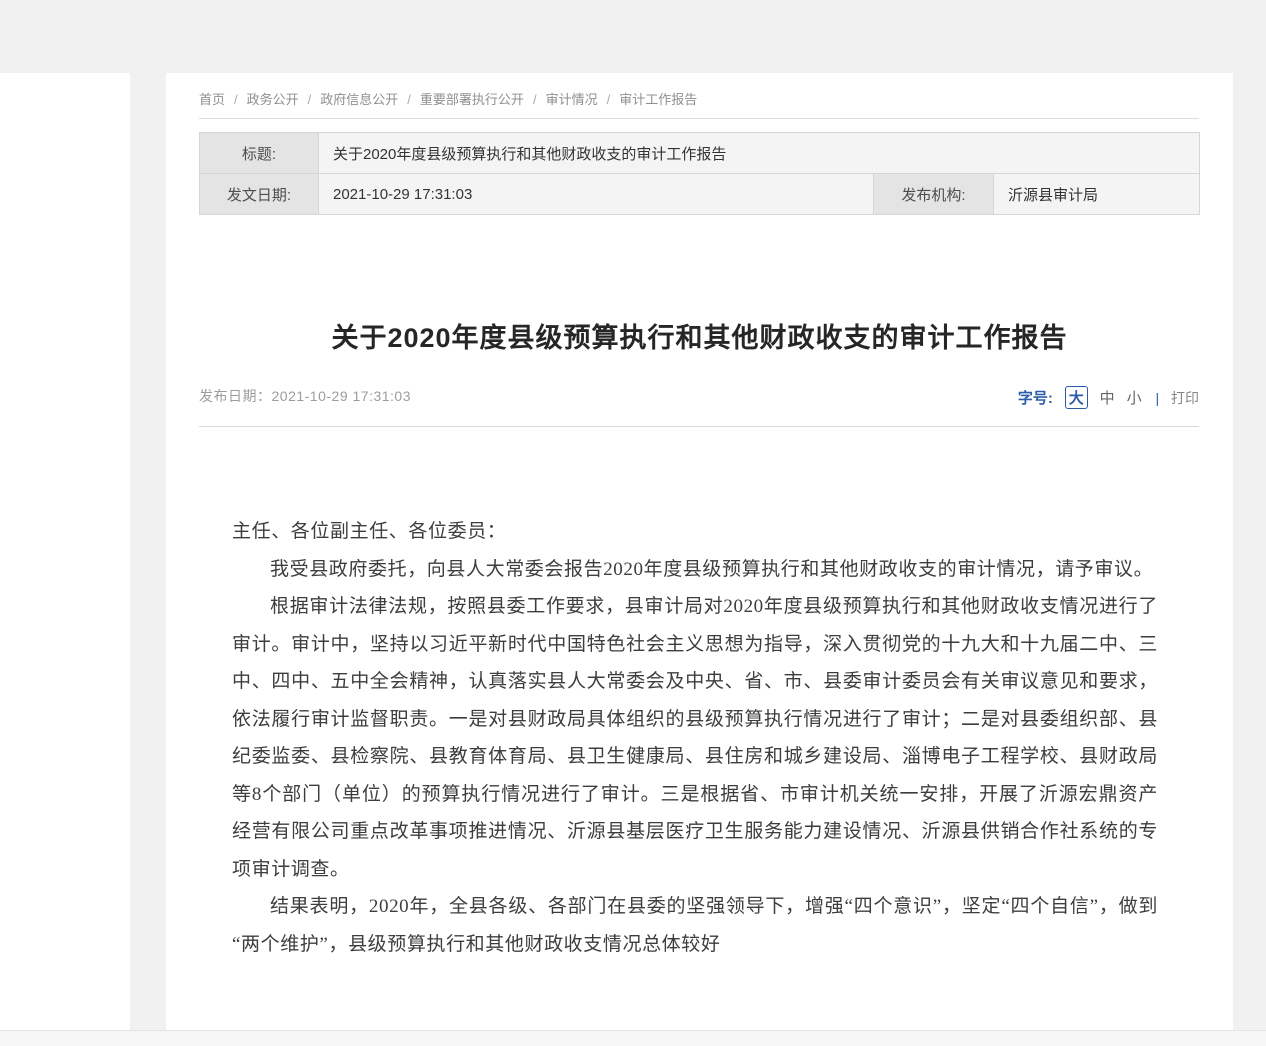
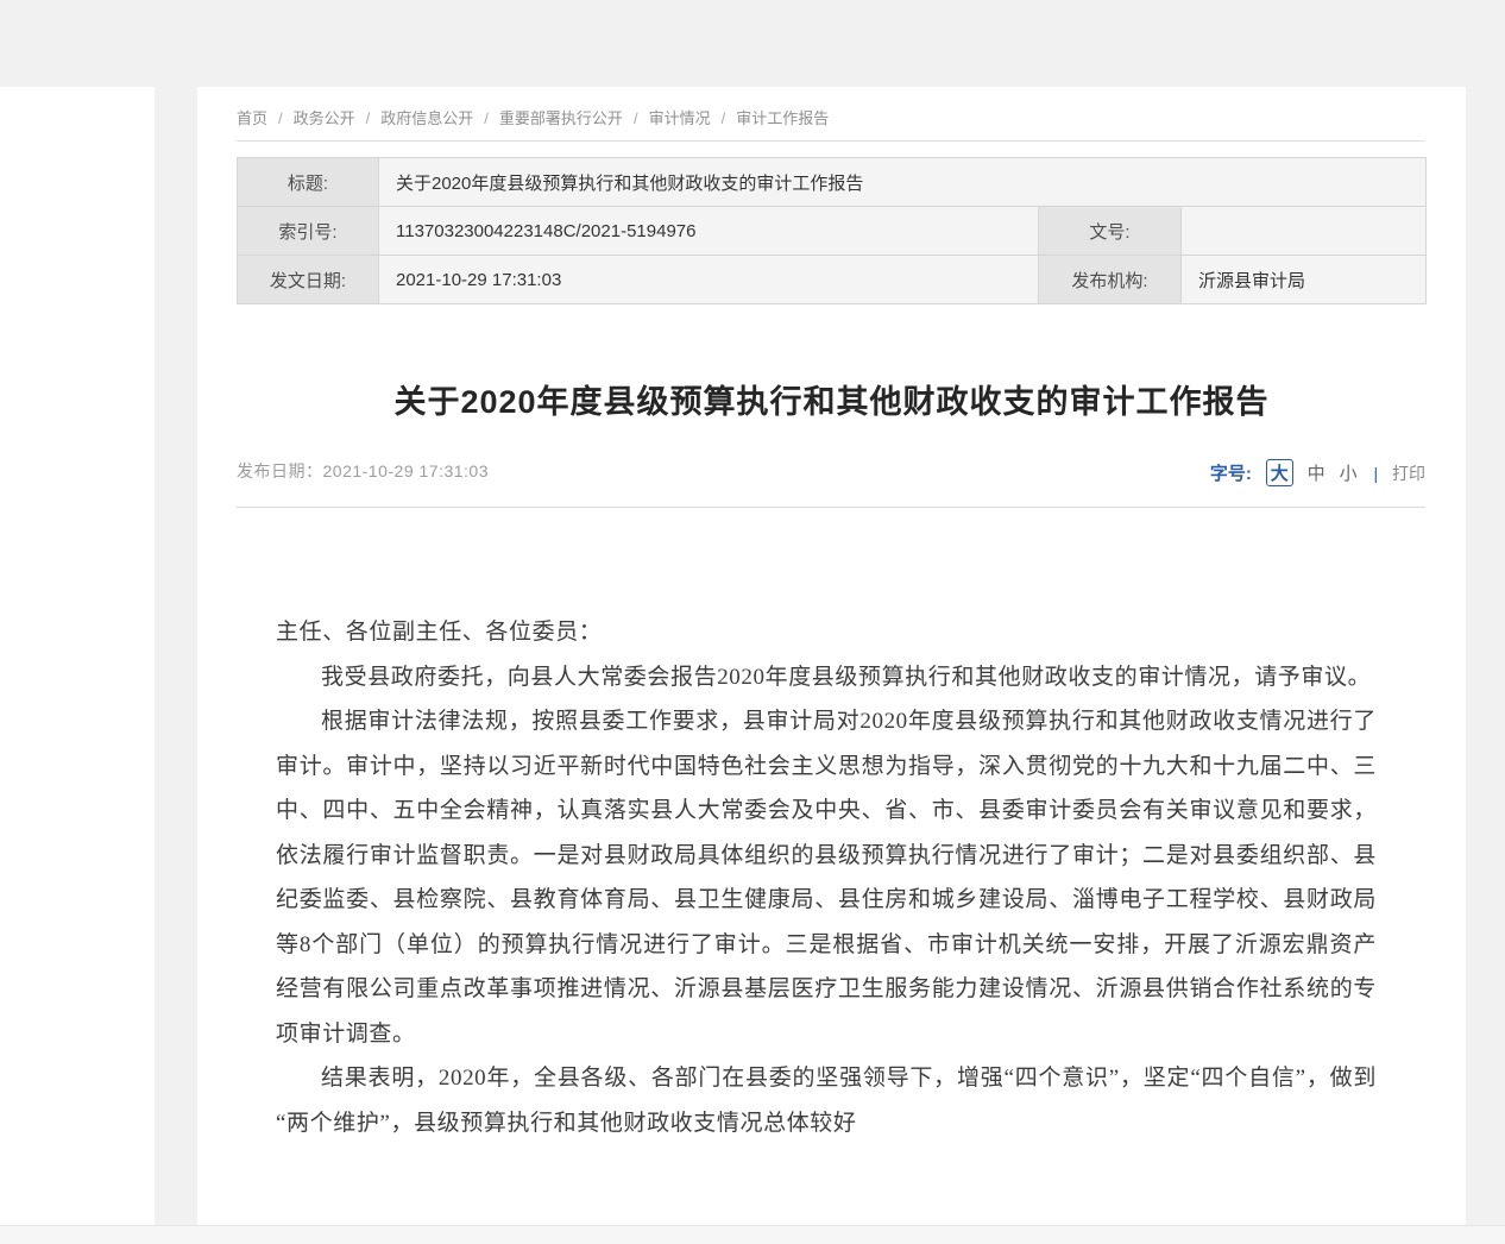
  首页 / 政务公开 / 政府信息公开 / 重要部署执行公开 / 审计情况 / 审计工作报告
  标题:	关于2020年度县级预算执行和其他财政收支的审计工作报告
+ 索引号:	11370323004223148C/2021-5194976	文号:
  发文日期:	2021-10-29 17:31:03	发布机构:	沂源县审计局
  关于2020年度县级预算执行和其他财政收支的审计工作报告
  发布日期：2021-10-29 17:31:03
  字号: 大 中 小 | 打印
  主任、各位副主任、各位委员：
  我受县政府委托，向县人大常委会报告2020年度县级预算执行和其他财政收支的审计情况，请予审议。
  根据审计法律法规，按照县委工作要求，县审计局对2020年度县级预算执行和其他财政收支情况进行了审计。审计中，坚持以习近平新时代中国特色社会主义思想为指导，深入贯彻党的十九大和十九届二中、三中、四中、五中全会精神，认真落实县人大常委会及中央、省、市、县委审计委员会有关审议意见和要求，依法履行审计监督职责。一是对县财政局具体组织的县级预算执行情况进行了审计；二是对县委组织部、县纪委监委、县检察院、县教育体育局、县卫生健康局、县住房和城乡建设局、淄博电子工程学校、县财政局等8个部门（单位）的预算执行情况进行了审计。三是根据省、市审计机关统一安排，开展了沂源宏鼎资产经营有限公司重点改革事项推进情况、沂源县基层医疗卫生服务能力建设情况、沂源县供销合作社系统的专项审计调查。
  结果表明，2020年，全县各级、各部门在县委的坚强领导下，增强“四个意识”，坚定“四个自信”，做到“两个维护”，县级预算执行和其他财政收支情况总体较好
